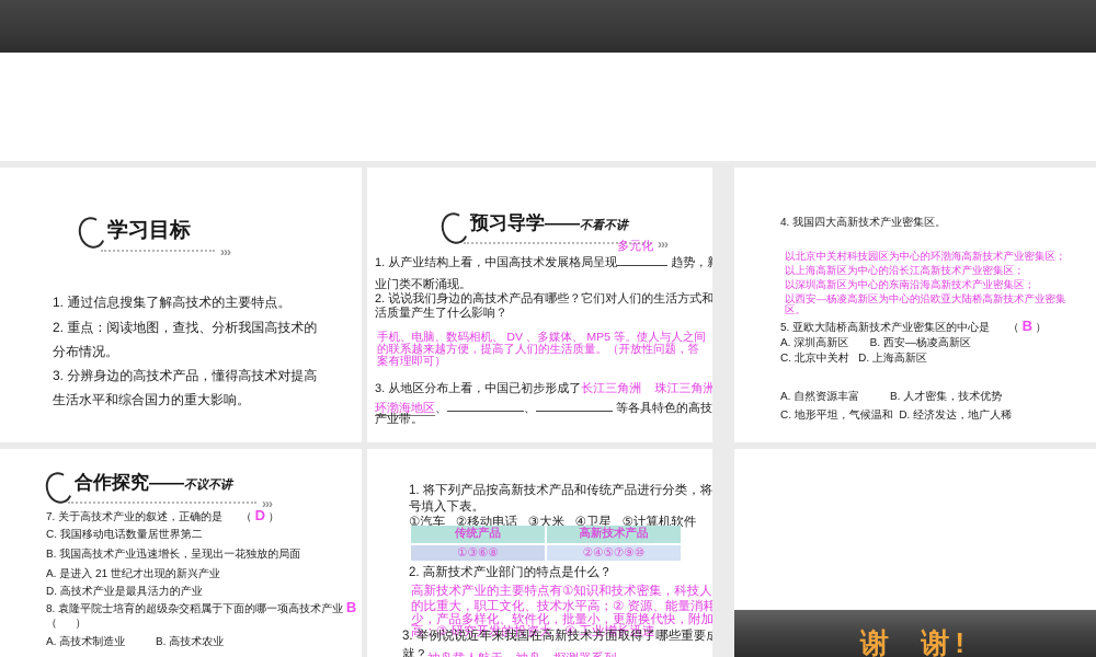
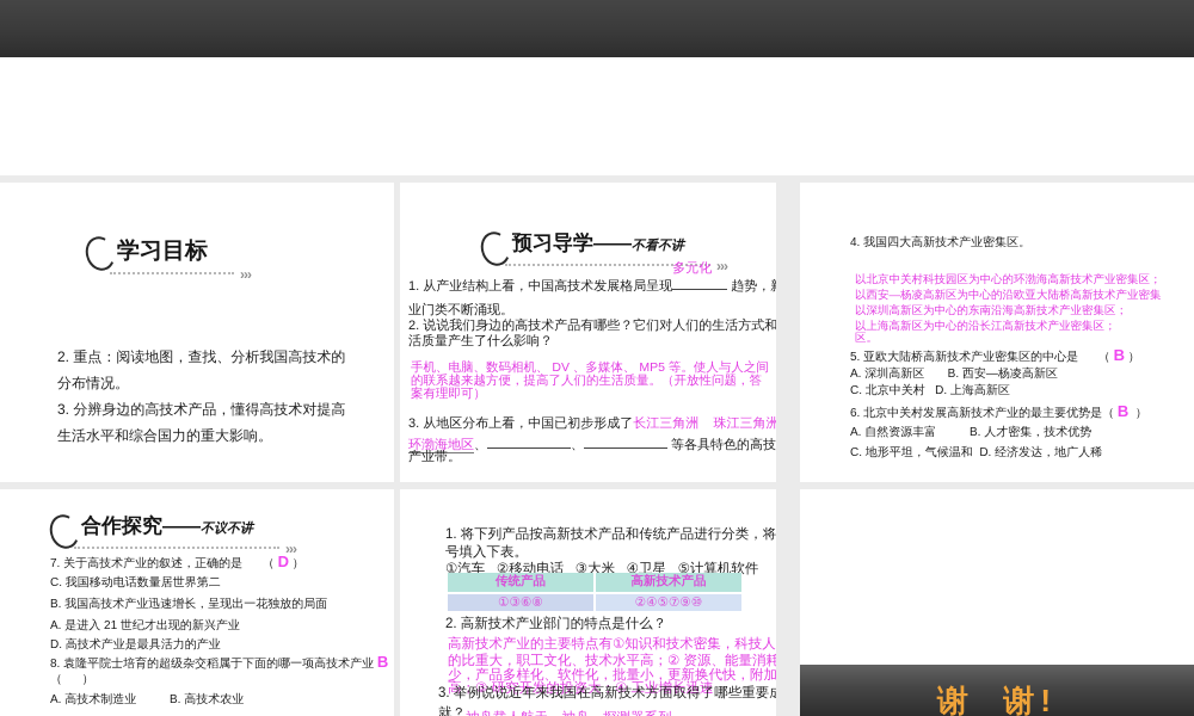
  学习目标
  ›››
- 1. 通过信息搜集了解高技术的主要特点。
  2. 重点：阅读地图，查找、分析我国高技术的
  分布情况。
  3. 分辨身边的高技术产品，懂得高技术对提高
  生活水平和综合国力的重大影响。
  预习导学——不看不讲
  ›››
  1. 从产业结构上看，中国高技术发展格局呈现
  多元化
  业门类不断涌现。
  2. 说说我们身边的高技术产品有哪些？它们对人们的生活方式和
  活质量产生了什么影响？
  手机、电脑、数码相机、 DV 、多媒体、 MP5 等。使人与人之间
  的联系越来越方便，提高了人们的生活质量。（开放性问题，答
  案有理即可）
  3. 从地区分布上看，中国已初步形成了长江三角洲 珠江三角洲
  环渤海地区、 、 等各具特色的高技
  产业带。
  4. 我国四大高新技术产业密集区。
  以北京中关村科技园区为中心的环渤海高新技术产业密集区；
- 以上海高新区为中心的沿长江高新技术产业密集区；
+ 以西安—杨凌高新区为中心的沿欧亚大陆桥高新技术产业密集
  以深圳高新区为中心的东南沿海高新技术产业密集区；
- 以西安—杨凌高新区为中心的沿欧亚大陆桥高新技术产业密集
+ 以上海高新区为中心的沿长江高新技术产业密集区；
  区。
  5. 亚欧大陆桥高新技术产业密集区的中心是 （ B ）
  A. 深圳高新区 B. 西安—杨凌高新区
  C. 北京中关村 D. 上海高新区
+ 6. 北京中关村发展高新技术产业的最主要优势是（ B ）
  A. 自然资源丰富 B. 人才密集，技术优势
  C. 地形平坦，气候温和 D. 经济发达，地广人稀
  合作探究——不议不讲
  ›››
  7. 关于高技术产业的叙述，正确的是 （ D ）
  C. 我国移动电话数量居世界第二
  B. 我国高技术产业迅速增长，呈现出一花独放的局面
  A. 是进入 21 世纪才出现的新兴产业
  D. 高技术产业是最具活力的产业
  8. 袁隆平院士培育的超级杂交稻属于下面的哪一项高技术产业 B
  （ ）
  A. 高技术制造业 B. 高技术农业
  1. 将下列产品按高新技术产品和传统产品进行分类，将
  号填入下表。
  ①汽车 ②移动电话 ③大米 ④卫星 ⑤计算机软件
  传统产品	高新技术产品
  ①③⑥⑧	②④⑤⑦⑨⑩
  2. 高新技术产业部门的特点是什么？
  高新技术产业的主要特点有①知识和技术密集，科技人
  的比重大，职工文化、技术水平高；② 资源、能量消耗
  少，产品多样化、软件化，批量小，更新换代快，附加
  高；③ 研究开发的投资大；④ 工业增长迅速
  3. 举例说说近年来我国在高新技术方面取得了哪些重要
  就？
  谢 谢!
